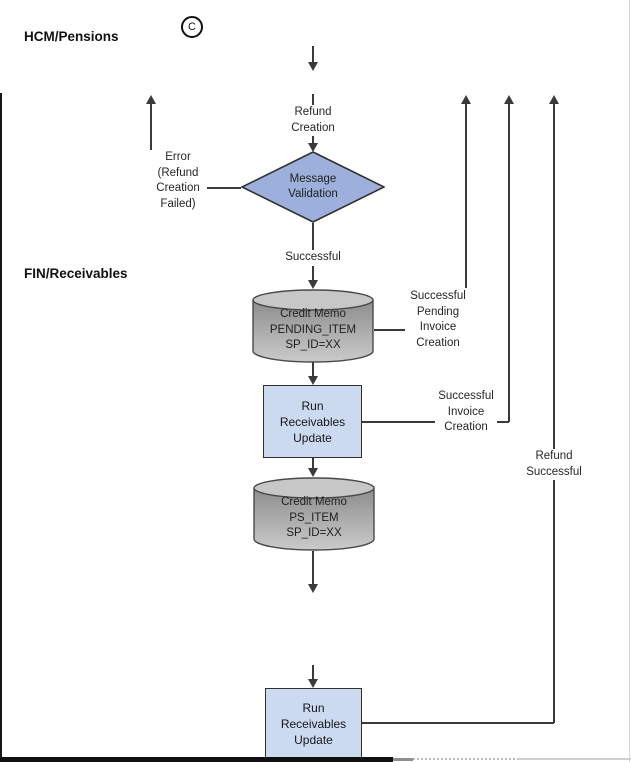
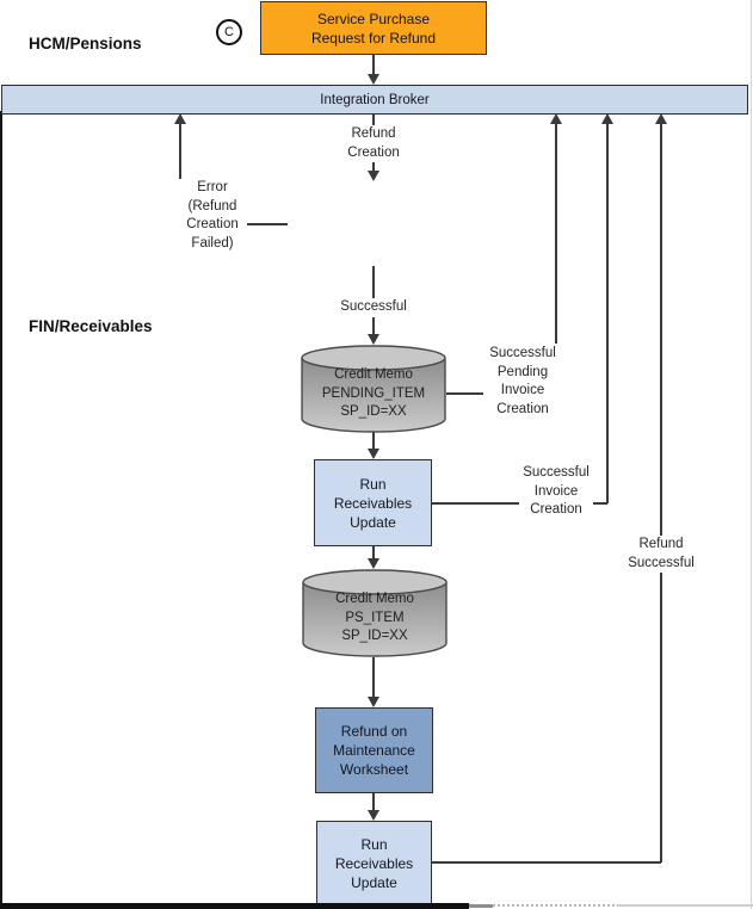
  HCM/Pensions
  FIN/Receivables
  C
+ Service Purchase
+ Request for Refund
+ Integration Broker
  Refund
  Creation
- Message
- Validation
  Error
  (Refund
  Creation
  Failed)
  Successful
  Credit Memo
  PENDING_ITEM
  SP_ID=XX
  Successful
  Pending
  Invoice
  Creation
  Run
  Receivables
  Update
  Successful
  Invoice
  Creation
  Credit Memo
  PS_ITEM
  SP_ID=XX
+ Refund on
+ Maintenance
+ Worksheet
  Run
  Receivables
  Update
  Refund
  Successful
